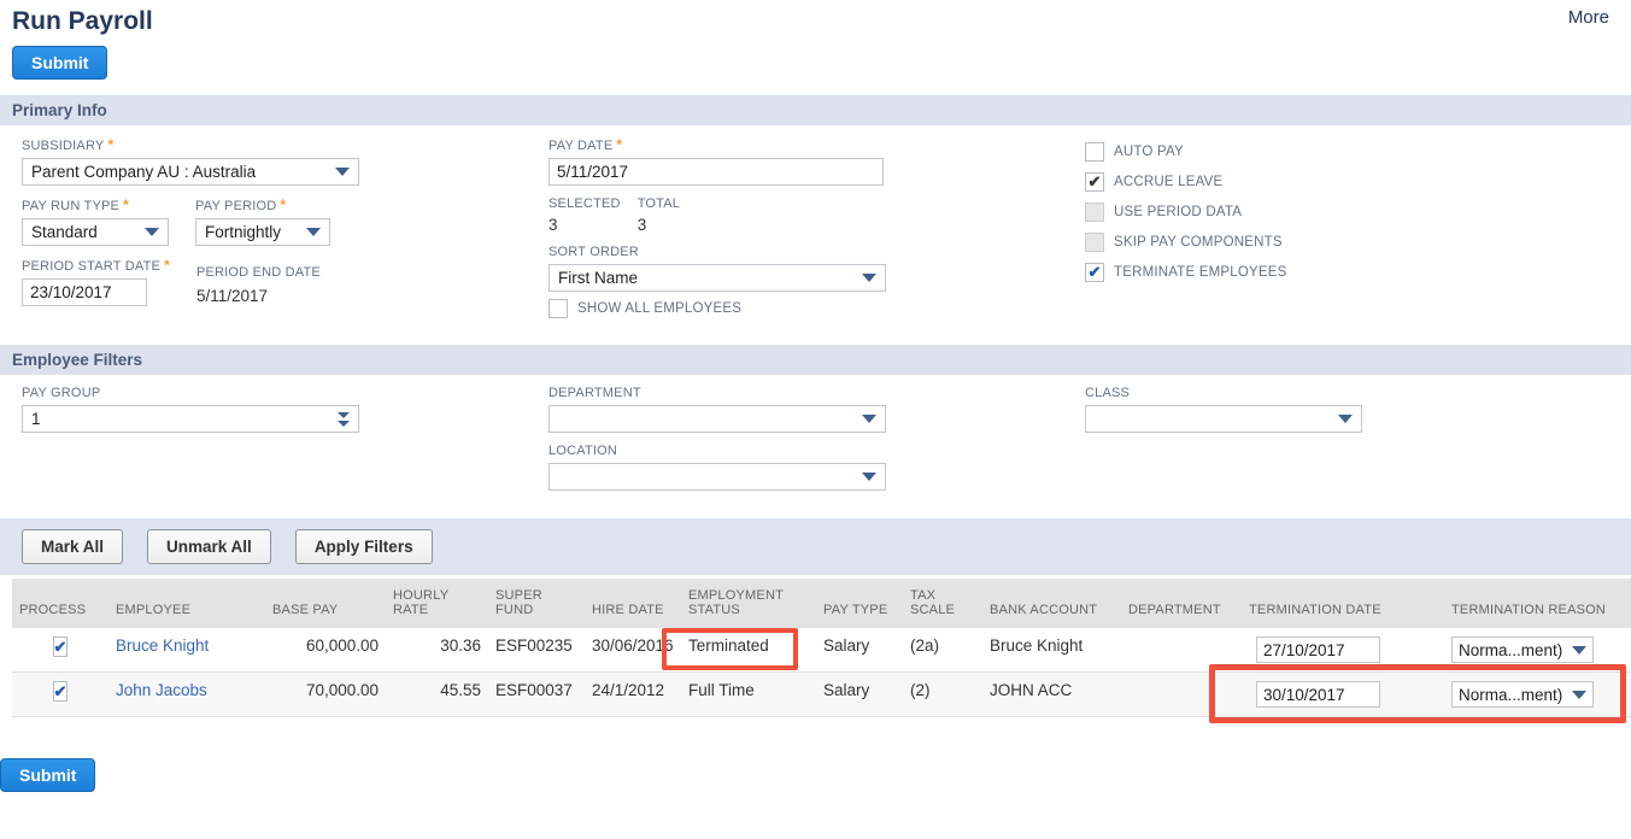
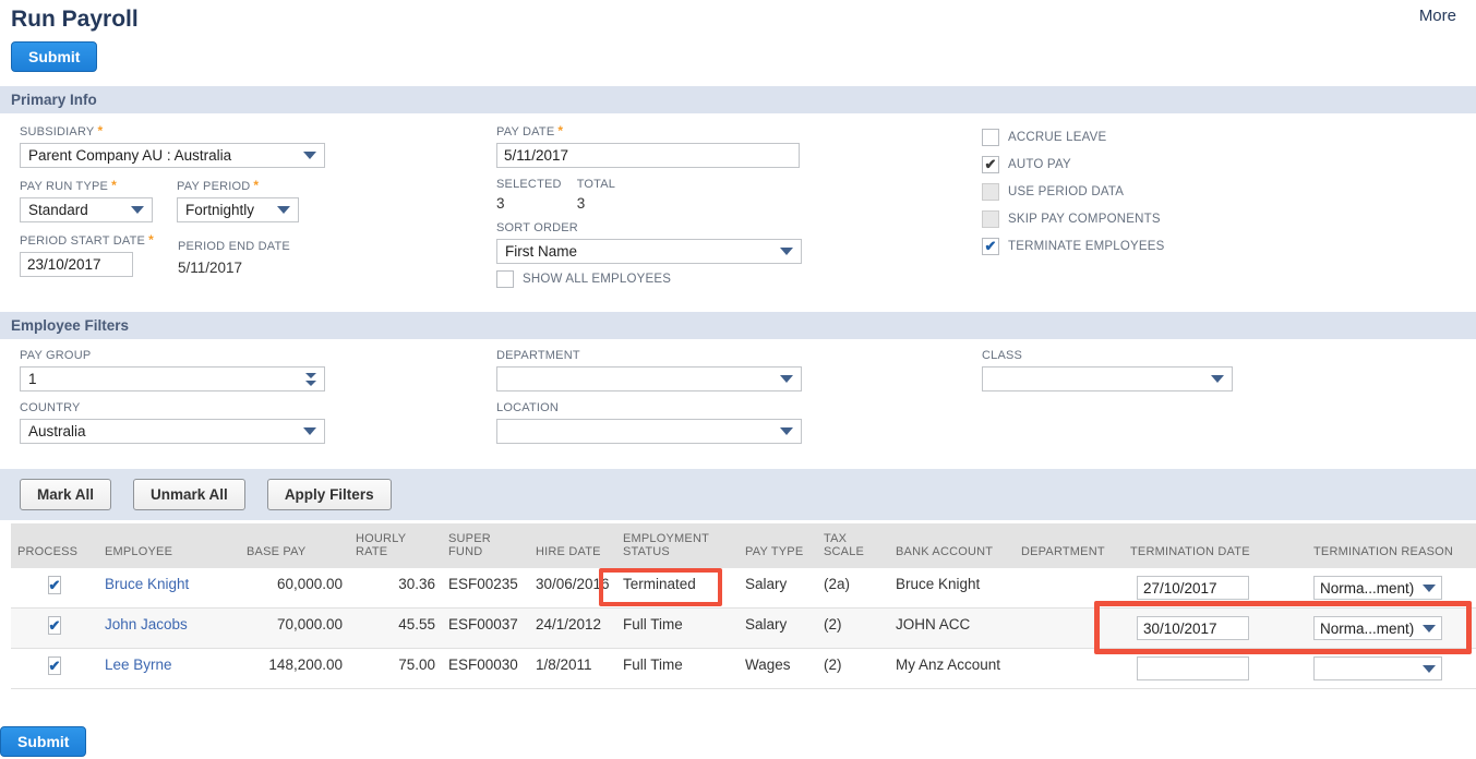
  Run Payroll
  More
  Submit
  Primary Info
  SUBSIDIARY *
  Parent Company AU : Australia
  PAY RUN TYPE *
  Standard
  PAY PERIOD *
  Fortnightly
  PERIOD START DATE *
  23/10/2017
  PERIOD END DATE
  5/11/2017
  PAY DATE *
  5/11/2017
  SELECTED
  3
  TOTAL
  3
  SORT ORDER
  First Name
  SHOW ALL EMPLOYEES
- AUTO PAY
+ ACCRUE LEAVE
  ✔
- ACCRUE LEAVE
+ AUTO PAY
  USE PERIOD DATA
  SKIP PAY COMPONENTS
  ✔
  TERMINATE EMPLOYEES
  Employee Filters
  PAY GROUP
  1
+ COUNTRY
+ Australia
  DEPARTMENT
  LOCATION
  CLASS
  Mark All
  Unmark All
  Apply Filters
  PROCESS	EMPLOYEE	BASE PAY	HOURLY RATE	SUPER FUND	HIRE DATE	EMPLOYMENT STATUS	PAY TYPE	TAX SCALE	BANK ACCOUNT	DEPARTMENT	TERMINATION DATE	TERMINATION REASON
  ✔	Bruce Knight	60,000.00	30.36	ESF00235	30/06/2016	Terminated	Salary	(2a)	Bruce Knight		27/10/2017	Norma...ment)
  ✔	John Jacobs	70,000.00	45.55	ESF00037	24/1/2012	Full Time	Salary	(2)	JOHN ACC		30/10/2017	Norma...ment)
+ ✔	Lee Byrne	148,200.00	75.00	ESF00030	1/8/2011	Full Time	Wages	(2)	My Anz Account
  Submit
